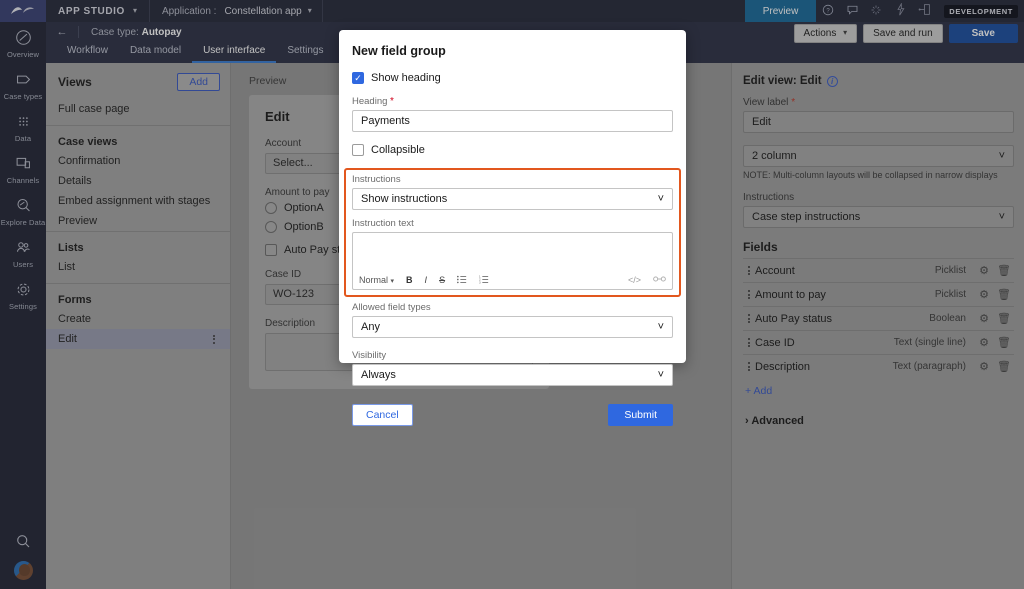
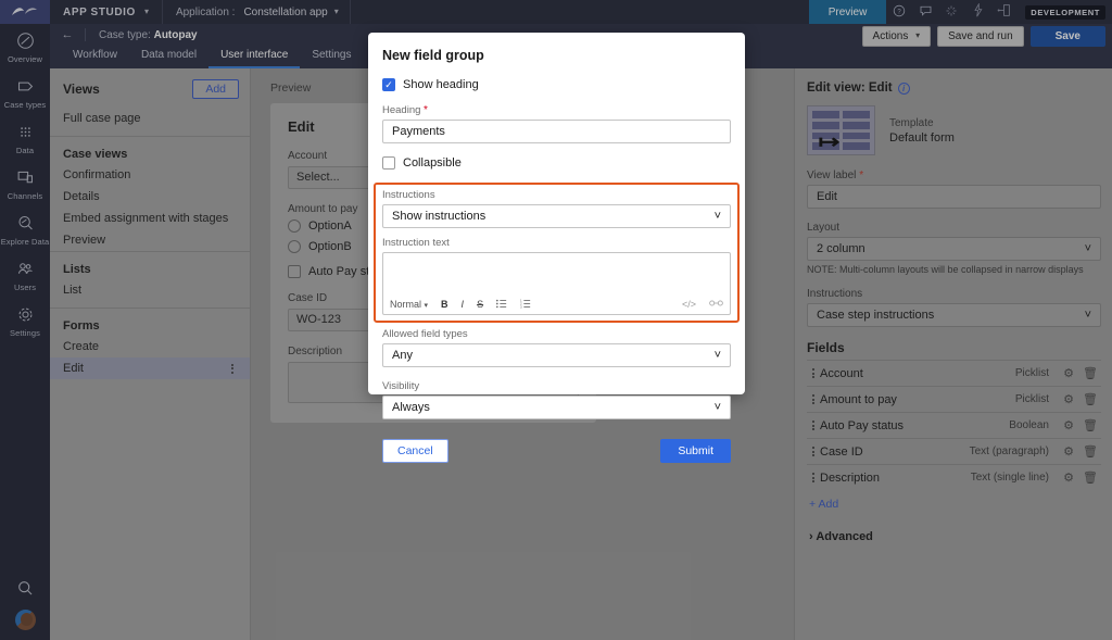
  Overview
  Case types
  Data
  Channels
  Explore Data
  Users
  Settings
  APP STUDIO
  ▾
  Application :
  Constellation app
  ▾
  Preview
  DEVELOPMENT
  ←
  Case type: Autopay
  Actions ▾
  Save and run
  Save
  Workflow
  Data model
  User interface
  Settings
  Views
  Add
  Full case page
  Case views
  Confirmation
  Details
  Embed assignment with stages
  Preview
  Lists
  List
  Forms
  Create
  Edit
  Preview
  Edit
  Account
  Select...
  Amount to pay
  OptionA
  OptionB
  Case ID
  WO-123
  Description
  Edit view: Edit
  i
+ ↦
+ Template
+ Default form
  View label *
  Edit
+ Layout
  2 column
  ˅
  NOTE: Multi-column layouts will be collapsed in narrow displays
  Instructions
  Case step instructions
  ˅
  Fields
  Account
  Picklist
  ⚙
  🗑
  Amount to pay
  Picklist
  ⚙
  🗑
  Auto Pay status
  Boolean
  ⚙
  🗑
  Case ID
- Text (single line)
+ Text (paragraph)
  ⚙
  🗑
  Description
- Text (paragraph)
+ Text (single line)
  ⚙
  🗑
  + Add
  › Advanced
  New field group
  ✓
  Show heading
  Heading *
  Payments
  Collapsible
  Instructions
  Show instructions
  ˅
  Instruction text
  Normal
  B
  I
  S
  </>
  Allowed field types
  Any
  ˅
  Visibility
  Always
  ˅
  Cancel
  Submit
